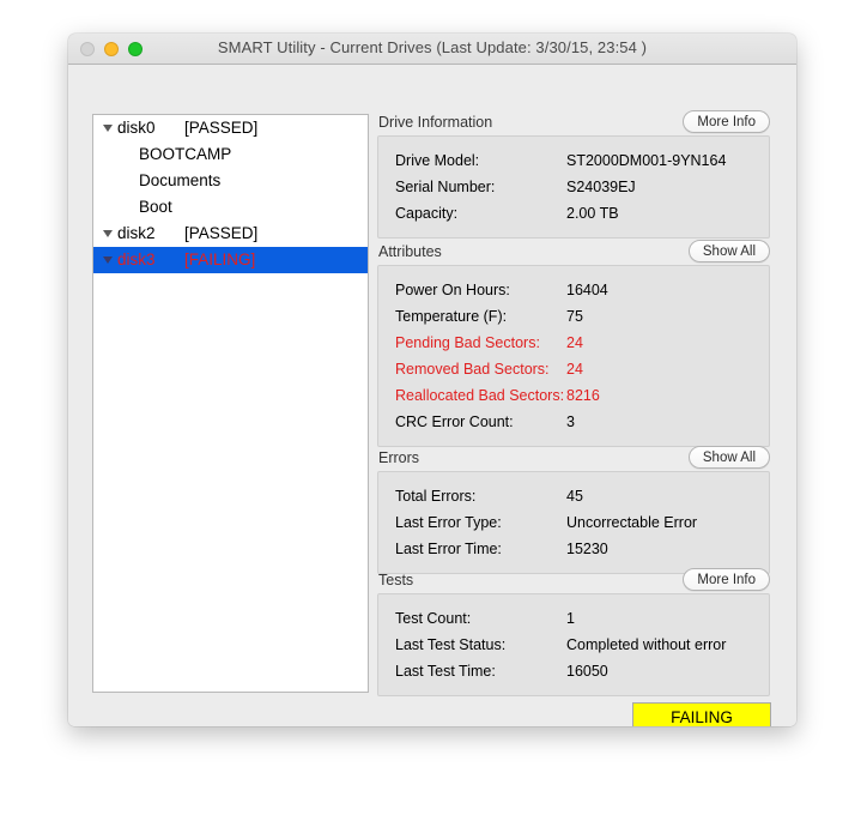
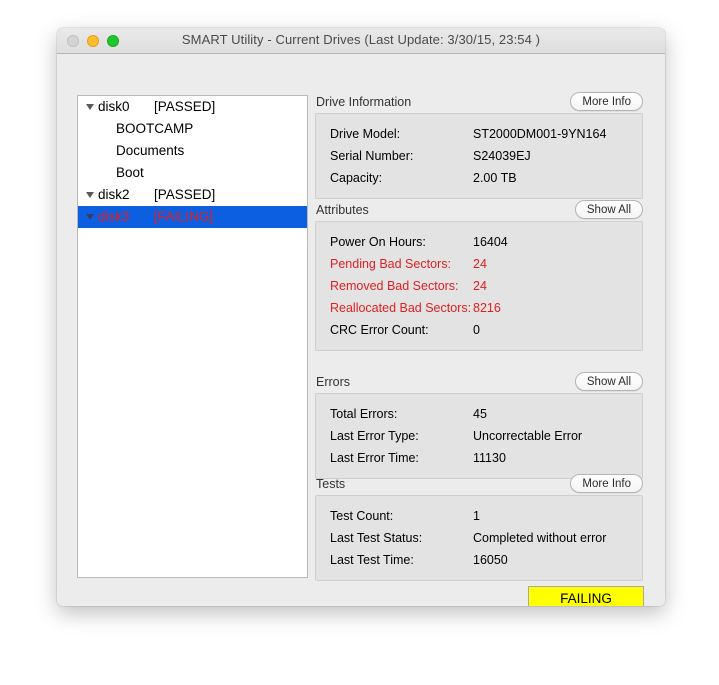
  SMART Utility - Current Drives (Last Update: 3/30/15, 23:54 )
  disk0
  [PASSED]
  BOOTCAMP
  Documents
  Boot
  disk2
  [PASSED]
  disk3
  [FAILING]
  Drive Information
  More Info
  Drive Model:
  ST2000DM001-9YN164
  Serial Number:
  S24039EJ
  Capacity:
  2.00 TB
  Attributes
  Show All
  Power On Hours:
  16404
- Temperature (F):
- 75
  Pending Bad Sectors:
  24
  Removed Bad Sectors:
  24
  Reallocated Bad Sectors:
  8216
  CRC Error Count:
- 3
+ 0
  Errors
  Show All
  Total Errors:
  45
  Last Error Type:
  Uncorrectable Error
  Last Error Time:
- 15230
+ 11130
  Tests
  More Info
  Test Count:
  1
  Last Test Status:
  Completed without error
  Last Test Time:
  16050
  FAILING
